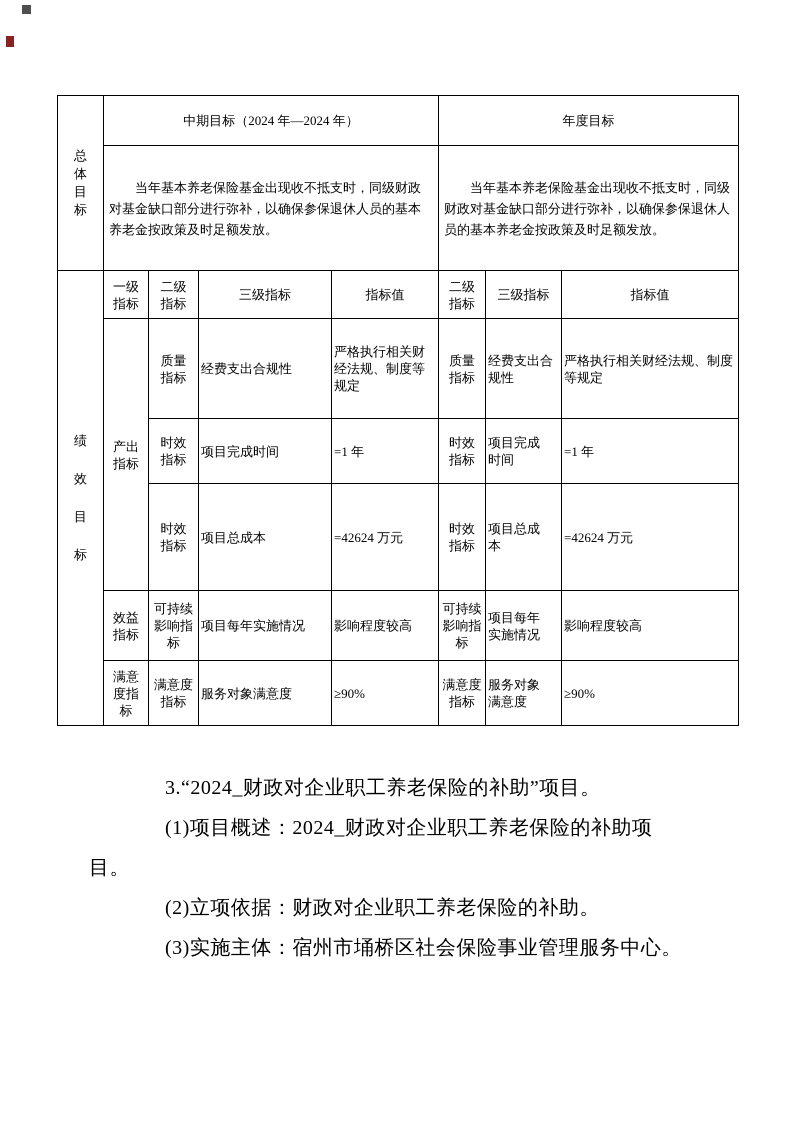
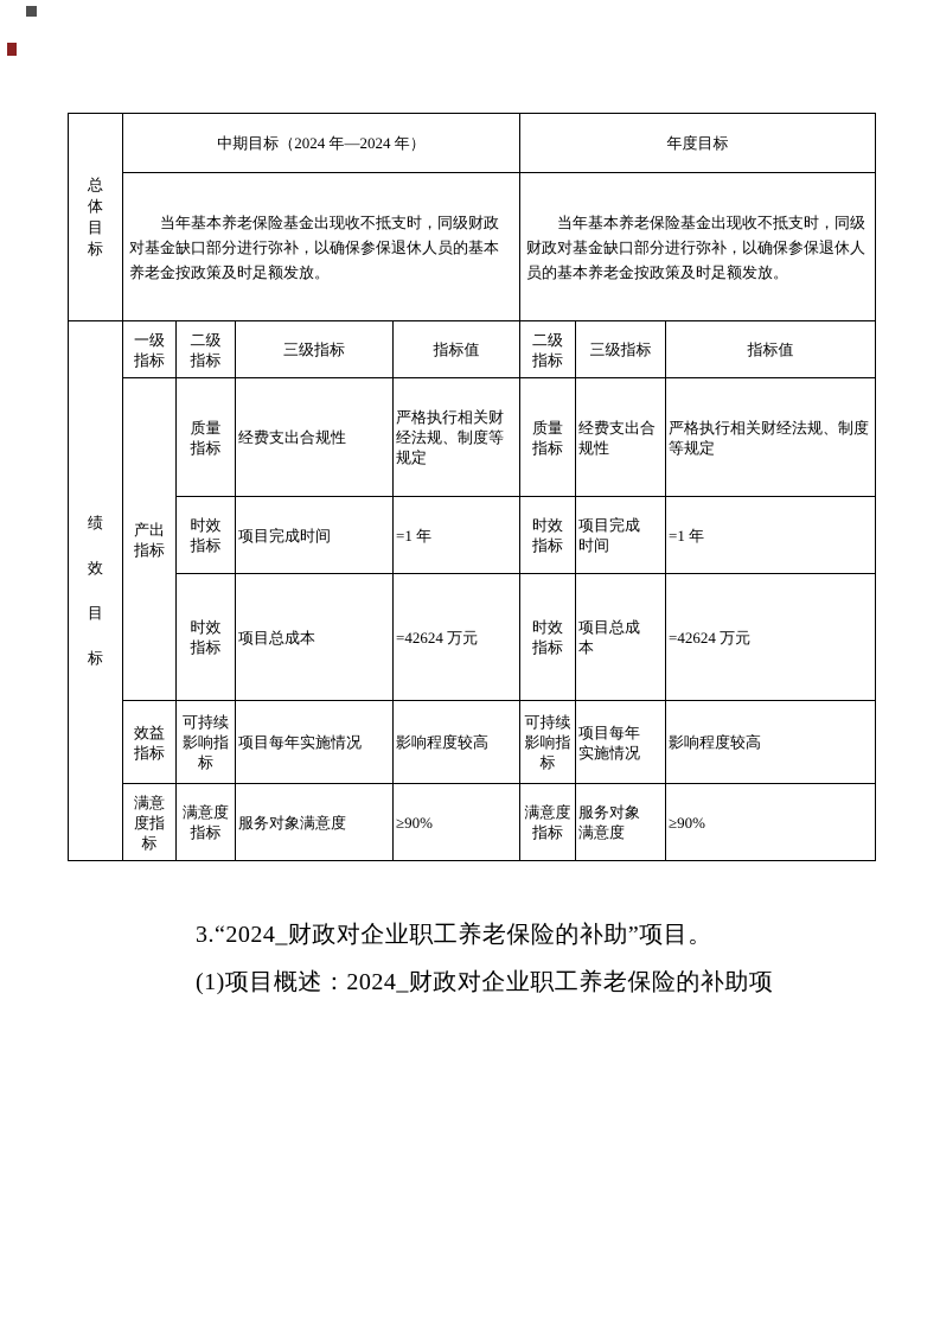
  总体目标	中期目标（2024 年—2024 年）	年度目标
  当年基本养老保险基金出现收不抵支时，同级财政 对基金缺口部分进行弥补，以确保参保退休人员的基本 养老金按政策及时足额发放。	当年基本养老保险基金出现收不抵支时，同级 财政对基金缺口部分进行弥补，以确保参保退休人 员的基本养老金按政策及时足额发放。
  绩效目标	一级 指标	二级 指标	三级指标	指标值	二级 指标	三级指标	指标值
  产出 指标	质量 指标	经费支出合规性	严格执行相关财 经法规、制度等 规定	质量 指标	经费支出合 规性	严格执行相关财经法规、制度 等规定
  时效 指标	项目完成时间	=1 年	时效 指标	项目完成 时间	=1 年
  时效 指标	项目总成本	=42624 万元	时效 指标	项目总成 本	=42624 万元
  效益 指标	可持续 影响指 标	项目每年实施情况	影响程度较高	可持续 影响指 标	项目每年 实施情况	影响程度较高
  满意 度指 标	满意度 指标	服务对象满意度	≥90%	满意度 指标	服务对象 满意度	≥90%
  3.“2024_财政对企业职工养老保险的补助”项目。
  (1)项目概述：2024_财政对企业职工养老保险的补助项
- 目。
- (2)立项依据：财政对企业职工养老保险的补助。
- (3)实施主体：宿州市埇桥区社会保险事业管理服务中心。
